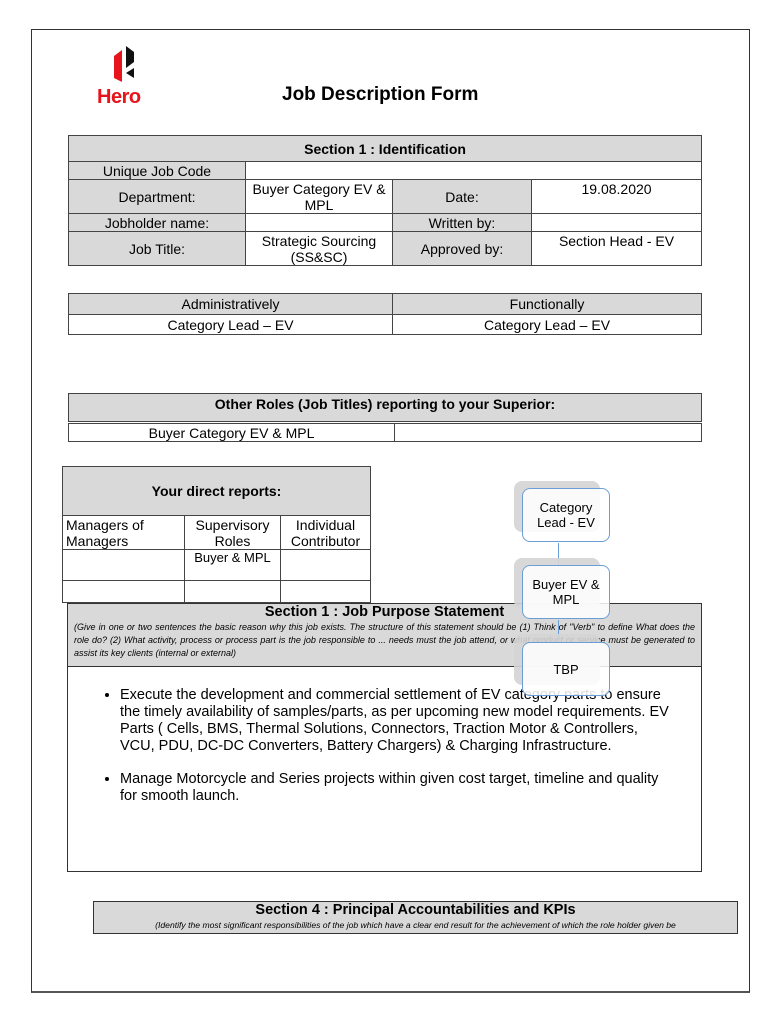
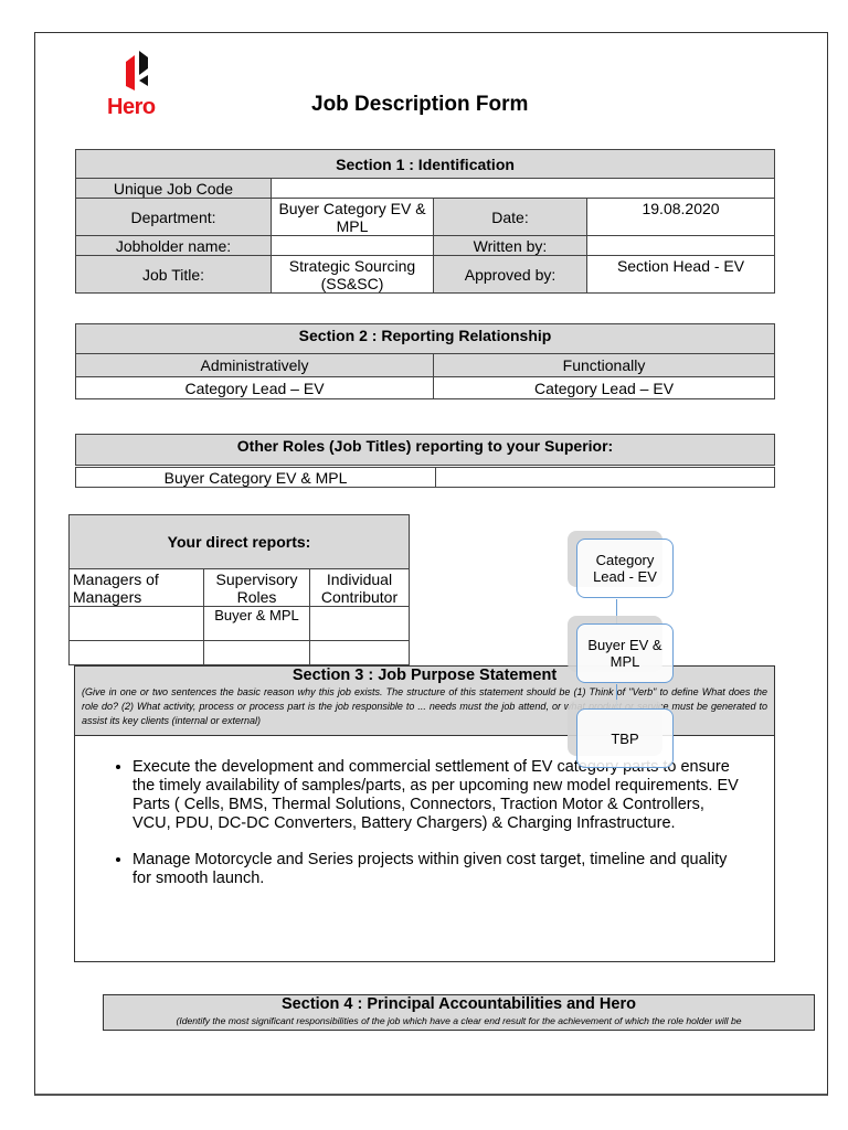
  Hero
  Job Description Form
  Section 1 : Identification
  Unique Job Code
  Department:	Buyer Category EV & MPL	Date:	19.08.2020
  Jobholder name:		Written by:
  Job Title:	Strategic Sourcing (SS&SC)	Approved by:	Section Head - EV
+ Section 2 : Reporting Relationship
  Administratively	Functionally
  Category Lead – EV	Category Lead – EV
  Other Roles (Job Titles) reporting to your Superior:
  Buyer Category EV & MPL
  Your direct reports:
  Managers of Managers	Supervisory Roles	Individual Contributor
  	Buyer & MPL
- Section 1 : Job Purpose Statement
+ Section 3 : Job Purpose Statement
  (Give in one or two sentences the basic reason why this job exists. The structure of this statement should be (1) Think of "Verb" to define What does the role do? (2) What activity, process or process part is the job responsible to ... needs must the job attend, ore must be generated to assist its key clients (internal or external)
  Execute the development and commercial settlement of EV category parts to ensure the timely availability of samples/parts, as per upcoming new model requirements. EV Parts ( Cells, BMS, Thermal Solutions, Connectors, Traction Motor & Controllers, VCU, PDU, DC-DC Converters, Battery Chargers) & Charging Infrastructure.
  Manage Motorcycle and Series projects within given cost target, timeline and quality for smooth launch.
  Category Lead - EV
  Buyer EV & MPL
  TBP
- Section 4 : Principal Accountabilities and KPIs
+ Section 4 : Principal Accountabilities and Hero
- (Identify the most significant responsibilities of the job which have a clear end result for the achievement of which the role holder given be
+ (Identify the most significant responsibilities of the job which have a clear end result for the achievement of which the role holder will be
